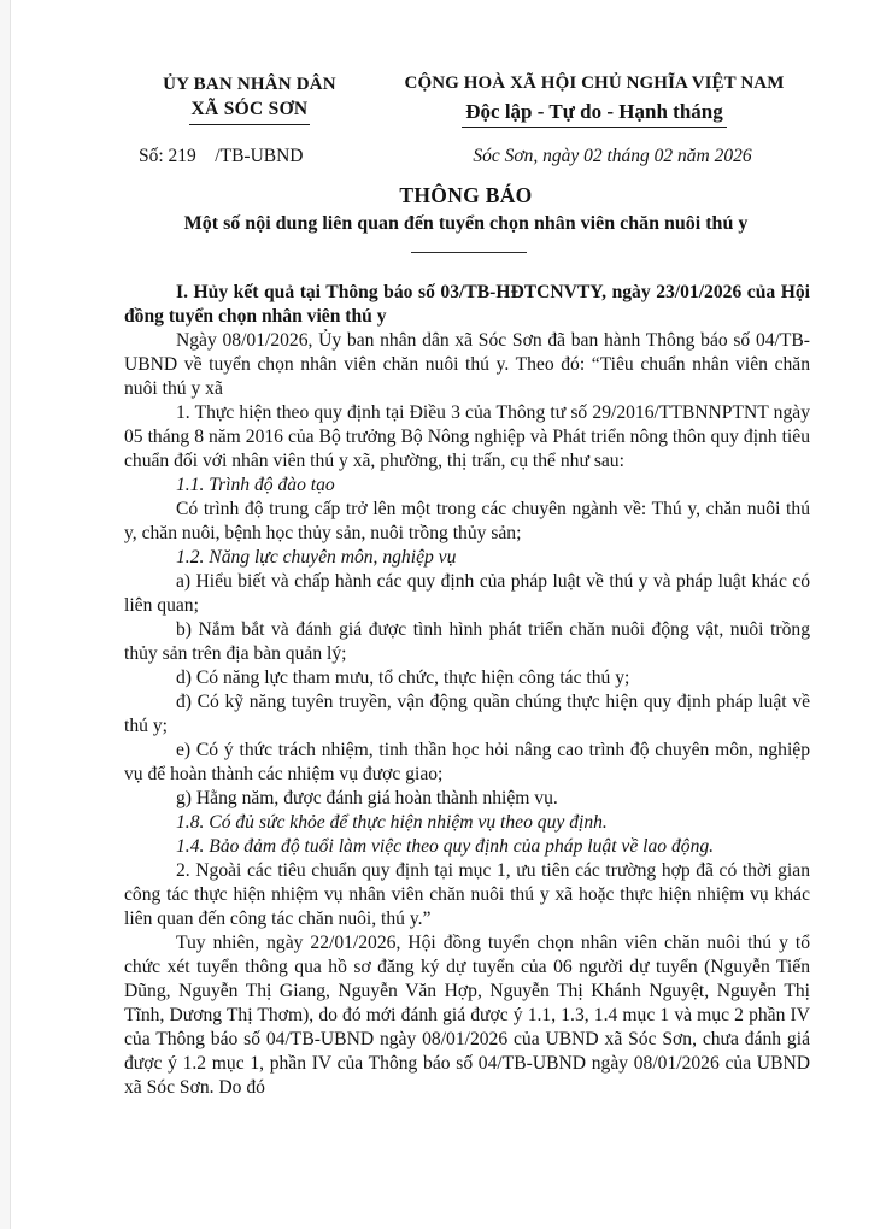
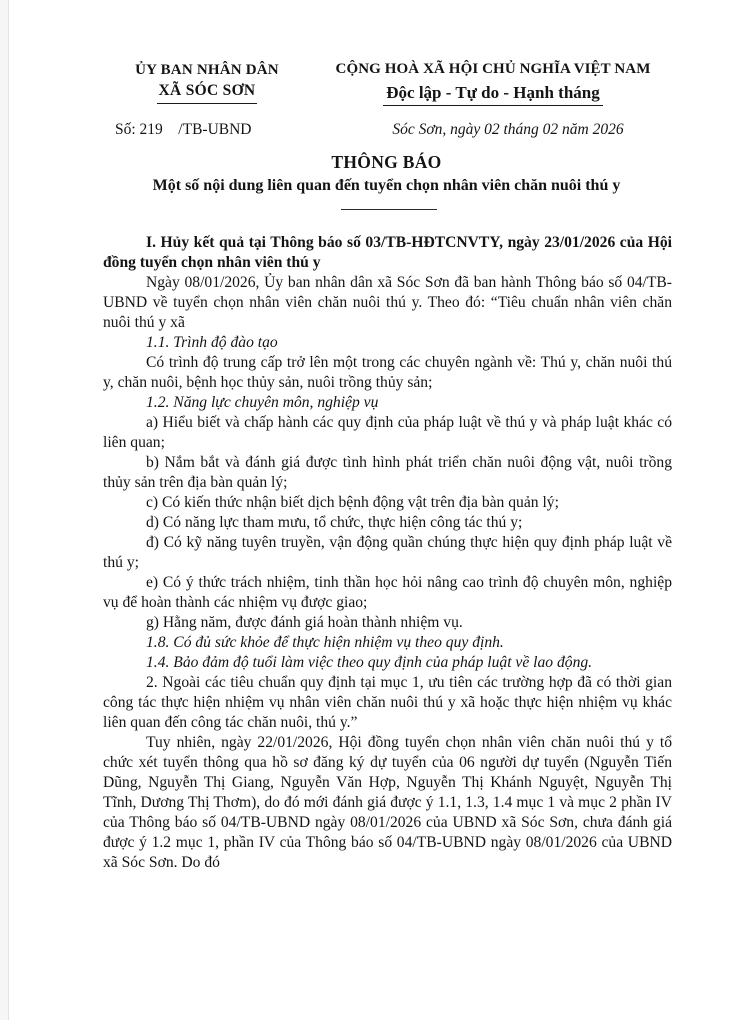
  ỦY BAN NHÂN DÂN
  XÃ SÓC SƠN
  CỘNG HOÀ XÃ HỘI CHỦ NGHĨA VIỆT NAM
  Độc lập - Tự do - Hạnh tháng
  Số: 219 /TB-UBND
  Sóc Sơn, ngày 02 tháng 02 năm 2026
  THÔNG BÁO
  Một số nội dung liên quan đến tuyển chọn nhân viên chăn nuôi thú y
  I. Hủy kết quả tại Thông báo số 03/TB-HĐTCNVTY, ngày 23/01/2026 của Hội đồng tuyển chọn nhân viên thú y
  Ngày 08/01/2026, Ủy ban nhân dân xã Sóc Sơn đã ban hành Thông báo số 04/TB-UBND về tuyển chọn nhân viên chăn nuôi thú y. Theo đó: “Tiêu chuẩn nhân viên chăn nuôi thú y xã
- 1. Thực hiện theo quy định tại Điều 3 của Thông tư số 29/2016/TTBNNPTNT ngày 05 tháng 8 năm 2016 của Bộ trưởng Bộ Nông nghiệp và Phát triển nông thôn quy định tiêu chuẩn đối với nhân viên thú y xã, phường, thị trấn, cụ thể như sau:
  1.1. Trình độ đào tạo
  Có trình độ trung cấp trở lên một trong các chuyên ngành về: Thú y, chăn nuôi thú y, chăn nuôi, bệnh học thủy sản, nuôi trồng thủy sản;
  1.2. Năng lực chuyên môn, nghiệp vụ
  a) Hiểu biết và chấp hành các quy định của pháp luật về thú y và pháp luật khác có liên quan;
  b) Nắm bắt và đánh giá được tình hình phát triển chăn nuôi động vật, nuôi trồng thủy sản trên địa bàn quản lý;
+ c) Có kiến thức nhận biết dịch bệnh động vật trên địa bàn quản lý;
  d) Có năng lực tham mưu, tổ chức, thực hiện công tác thú y;
  đ) Có kỹ năng tuyên truyền, vận động quần chúng thực hiện quy định pháp luật về thú y;
  e) Có ý thức trách nhiệm, tinh thần học hỏi nâng cao trình độ chuyên môn, nghiệp vụ để hoàn thành các nhiệm vụ được giao;
  g) Hằng năm, được đánh giá hoàn thành nhiệm vụ.
  1.8. Có đủ sức khỏe để thực hiện nhiệm vụ theo quy định.
  1.4. Bảo đảm độ tuổi làm việc theo quy định của pháp luật về lao động.
  2. Ngoài các tiêu chuẩn quy định tại mục 1, ưu tiên các trường hợp đã có thời gian công tác thực hiện nhiệm vụ nhân viên chăn nuôi thú y xã hoặc thực hiện nhiệm vụ khác liên quan đến công tác chăn nuôi, thú y.”
  Tuy nhiên, ngày 22/01/2026, Hội đồng tuyển chọn nhân viên chăn nuôi thú y tổ chức xét tuyển thông qua hồ sơ đăng ký dự tuyển của 06 người dự tuyển (Nguyễn Tiến Dũng, Nguyễn Thị Giang, Nguyễn Văn Hợp, Nguyễn Thị Khánh Nguyệt, Nguyễn Thị Tĩnh, Dương Thị Thơm), do đó mới đánh giá được ý 1.1, 1.3, 1.4 mục 1 và mục 2 phần IV của Thông báo số 04/TB-UBND ngày 08/01/2026 của UBND xã Sóc Sơn, chưa đánh giá được ý 1.2 mục 1, phần IV của Thông báo số 04/TB-UBND ngày 08/01/2026 của UBND xã Sóc Sơn. Do đó
